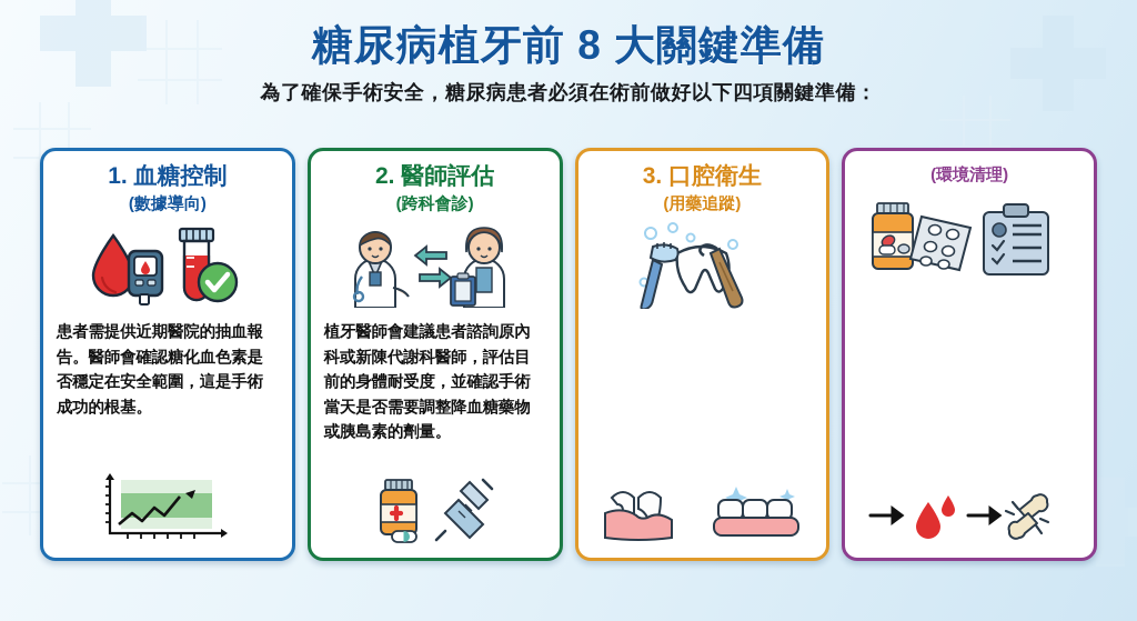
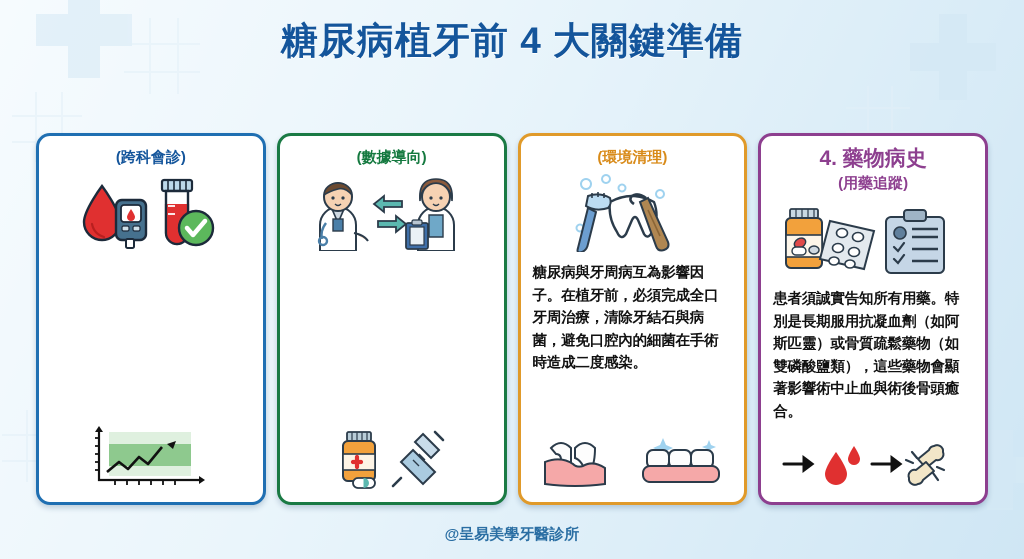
- 糖尿病植牙前 8 大關鍵準備
+ 糖尿病植牙前 4 大關鍵準備
- 為了確保手術安全，糖尿病患者必須在術前做好以下四項關鍵準備：
- 1. 血糖控制
- (數據導向)
+ (跨科會診)
- 患者需提供近期醫院的抽血報告。醫師會確認糖化血色素是否穩定在安全範圍，這是手術成功的根基。
- 2. 醫師評估
- (跨科會診)
+ (數據導向)
- 植牙醫師會建議患者諮詢原內科或新陳代謝科醫師，評估目前的身體耐受度，並確認手術當天是否需要調整降血糖藥物或胰島素的劑量。
- 3. 口腔衛生
- (用藥追蹤)
+ (環境清理)
+ 糖尿病與牙周病互為影響因子。在植牙前，必須完成全口牙周治療，清除牙結石與病菌，避免口腔內的細菌在手術時造成二度感染。
+ 4. 藥物病史
- (環境清理)
+ (用藥追蹤)
+ 患者須誠實告知所有用藥。特別是長期服用抗凝血劑（如阿斯匹靈）或骨質疏鬆藥物（如雙磷酸鹽類），這些藥物會顯著影響術中止血與術後骨頭癒合。
+ @呈易美學牙醫診所
